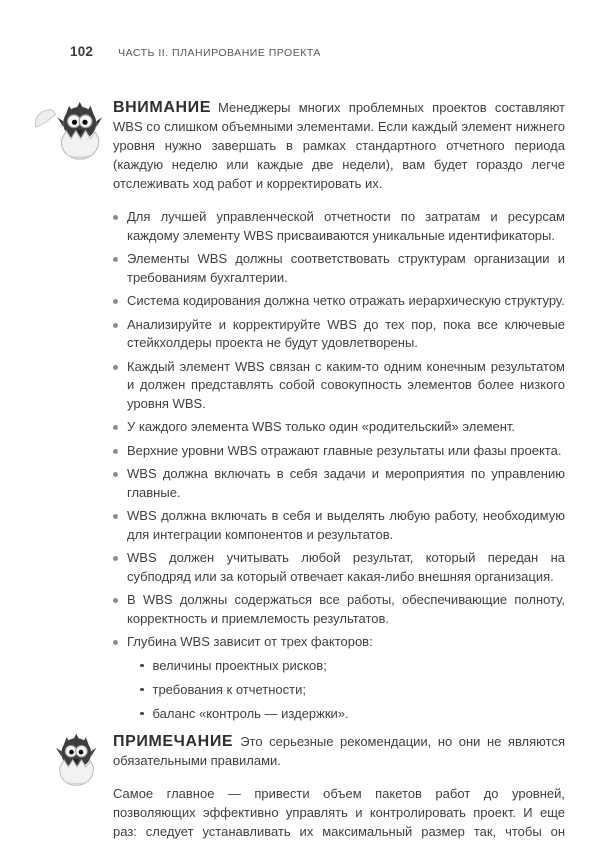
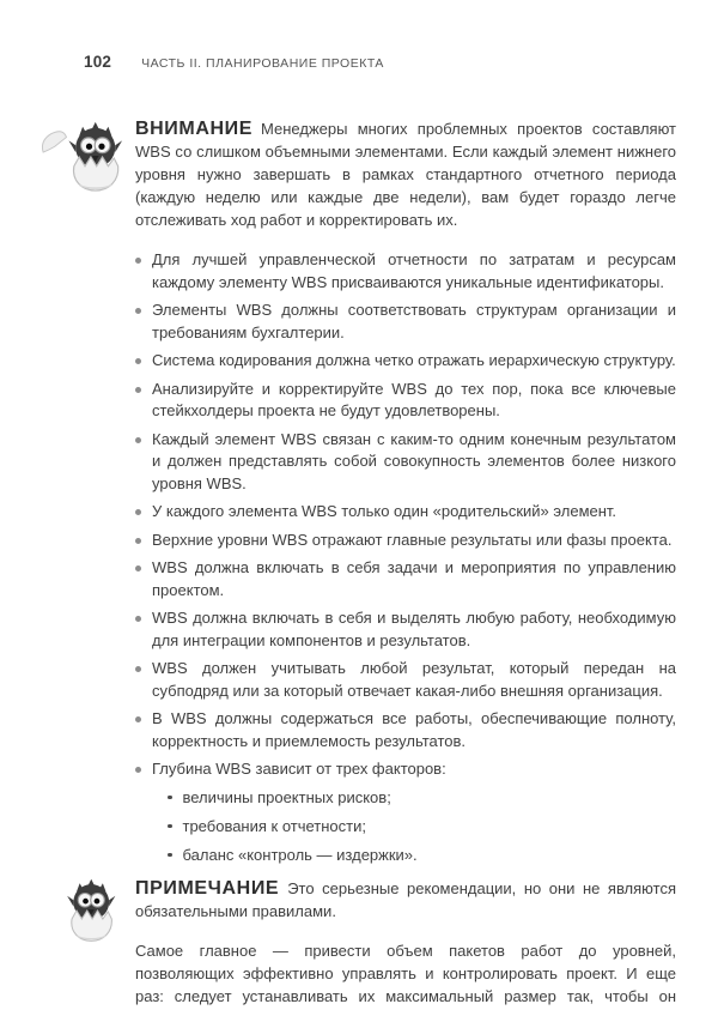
  102
  ЧАСТЬ II. ПЛАНИРОВАНИЕ ПРОЕКТА
  ВНИМАНИЕ Менеджеры многих проблемных проектов составляют WBS со слишком объемными элементами. Если каждый элемент нижнего уровня нужно завершать в рамках стандартного отчетного периода (каждую неделю или каждые две недели), вам будет гораздо легче отслеживать ход работ и корректировать их.
  Для лучшей управленческой отчетности по затратам и ресурсам каждому элементу WBS присваиваются уникальные идентификаторы.
  Элементы WBS должны соответствовать структурам организации и требованиям бухгалтерии.
  Система кодирования должна четко отражать иерархическую структуру.
  Анализируйте и корректируйте WBS до тех пор, пока все ключевые стейкхолдеры проекта не будут удовлетворены.
  Каждый элемент WBS связан с каким-то одним конечным результатом и должен представлять собой совокупность элементов более низкого уровня WBS.
  У каждого элемента WBS только один «родительский» элемент.
  Верхние уровни WBS отражают главные результаты или фазы проекта.
- WBS должна включать в себя задачи и мероприятия по управлению главные.
+ WBS должна включать в себя задачи и мероприятия по управлению проектом.
  WBS должна включать в себя и выделять любую работу, необходимую для интеграции компонентов и результатов.
  WBS должен учитывать любой результат, который передан на субподряд или за который отвечает какая-либо внешняя организация.
  В WBS должны содержаться все работы, обеспечивающие полноту, корректность и приемлемость результатов.
  Глубина WBS зависит от трех факторов:
  величины проектных рисков;
  требования к отчетности;
  баланс «контроль — издержки».
  ПРИМЕЧАНИЕ Это серьезные рекомендации, но они не являются обязательными правилами.
  Самое главное — привести объем пакетов работ до уровней, позволяющих эффективно управлять и контролировать проект. И еще раз: следует устанавливать их максимальный размер так, чтобы он
